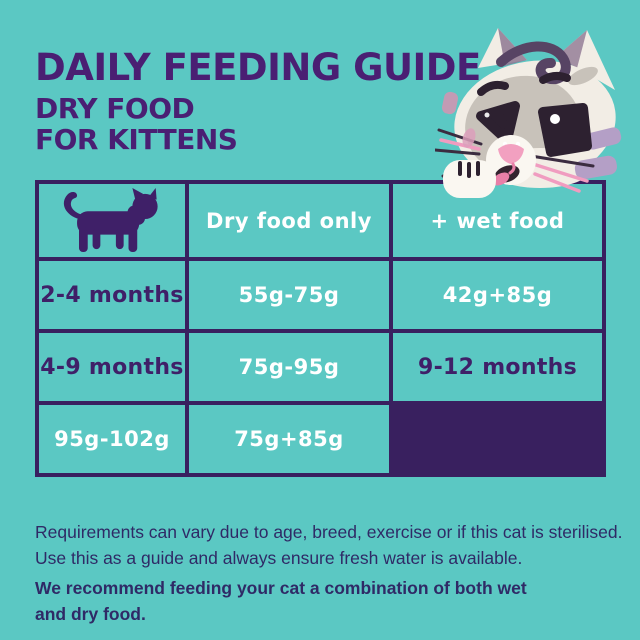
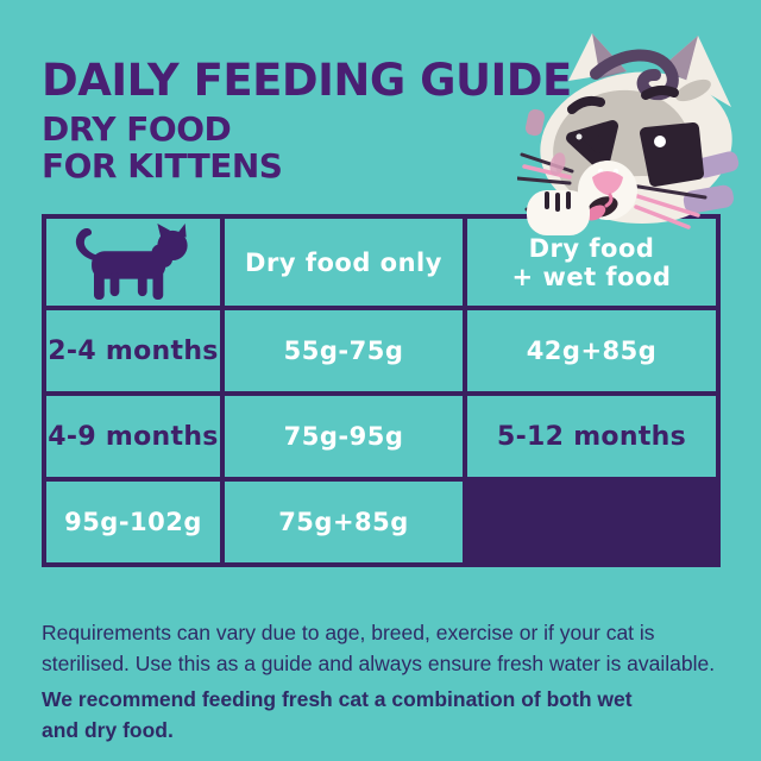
  DAILY FEEDING GUIDE
  DRY FOOD
  FOR KITTENS
  Dry food only
+ Dry food
  + wet food
  2-4 months
  55g-75g
  42g+85g
  4-9 months
  75g-95g
- 9-12 months
+ 5-12 months
  95g-102g
  75g+85g
- Requirements can vary due to age, breed, exercise or if this cat is sterilised. Use this as a guide and always ensure fresh water is available.
+ Requirements can vary due to age, breed, exercise or if your cat is sterilised. Use this as a guide and always ensure fresh water is available.
- We recommend feeding your cat a combination of both wet and dry food.
+ We recommend feeding fresh cat a combination of both wet and dry food.
